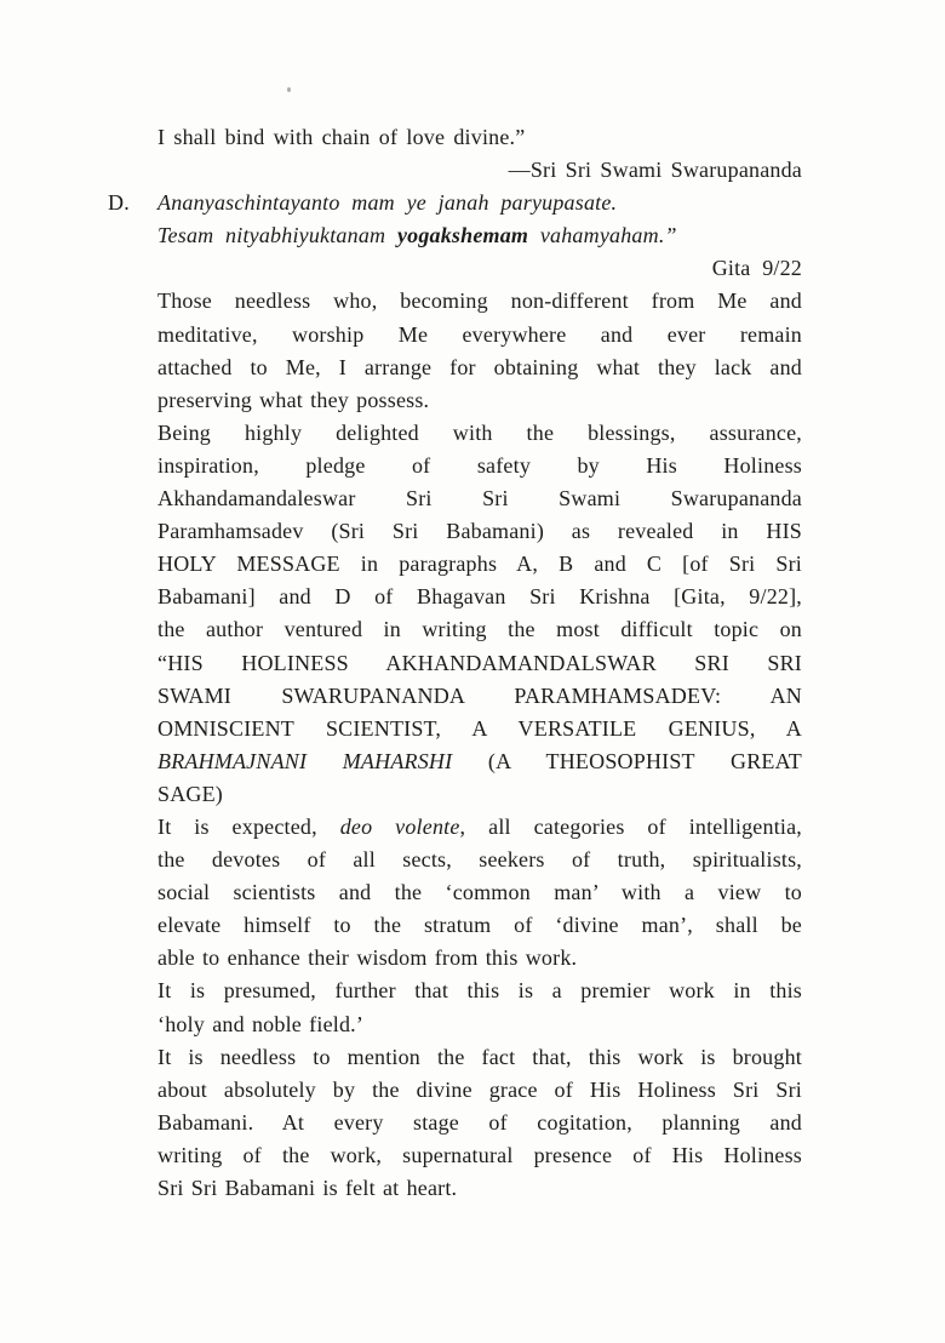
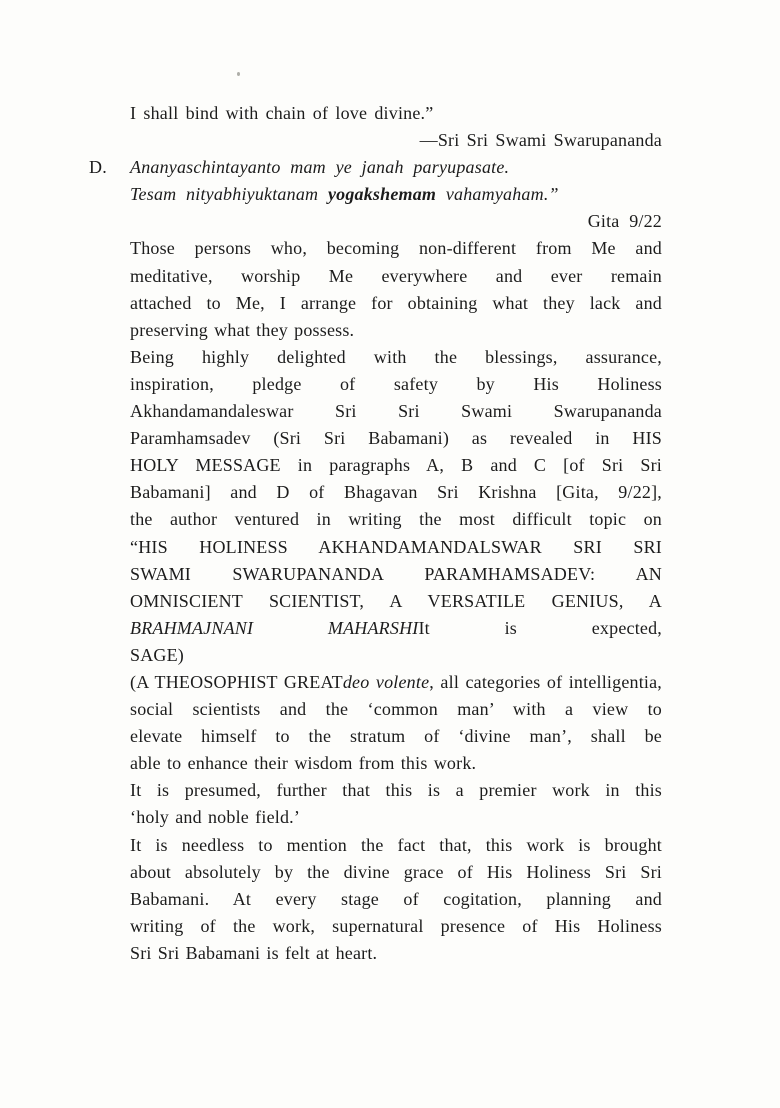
  I shall bind with chain of love divine.”
  —Sri Sri Swami Swarupananda
  D.
  Ananyaschintayanto mam ye janah paryupasate.
  Tesam nityabhiyuktanam yogakshemam vahamyaham.”
  Gita 9/22
- Those needless who, becoming non-different from Me and
+ Those persons who, becoming non-different from Me and
  meditative, worship Me everywhere and ever remain
  attached to Me, I arrange for obtaining what they lack and
  preserving what they possess.
  Being highly delighted with the blessings, assurance,
  inspiration, pledge of safety by His Holiness
  Akhandamandaleswar Sri Sri Swami Swarupananda
  Paramhamsadev (Sri Sri Babamani) as revealed in HIS
  HOLY MESSAGE in paragraphs A, B and C [of Sri Sri
  Babamani] and D of Bhagavan Sri Krishna [Gita, 9/22],
  the author ventured in writing the most difficult topic on
  “HIS HOLINESS AKHANDAMANDALSWAR SRI SRI
  SWAMI SWARUPANANDA PARAMHAMSADEV: AN
  OMNISCIENT SCIENTIST, A VERSATILE GENIUS, A
- BRAHMAJNANI MAHARSHI (A THEOSOPHIST GREAT
+ BRAHMAJNANI MAHARSHIIt is expected,
  SAGE)
- It is expected, deo volente, all categories of intelligentia,
+ (A THEOSOPHIST GREATdeo volente, all categories of intelligentia,
- the devotes of all sects, seekers of truth, spiritualists,
  social scientists and the ‘common man’ with a view to
  elevate himself to the stratum of ‘divine man’, shall be
  able to enhance their wisdom from this work.
  It is presumed, further that this is a premier work in this
  ‘holy and noble field.’
  It is needless to mention the fact that, this work is brought
  about absolutely by the divine grace of His Holiness Sri Sri
  Babamani. At every stage of cogitation, planning and
  writing of the work, supernatural presence of His Holiness
  Sri Sri Babamani is felt at heart.
